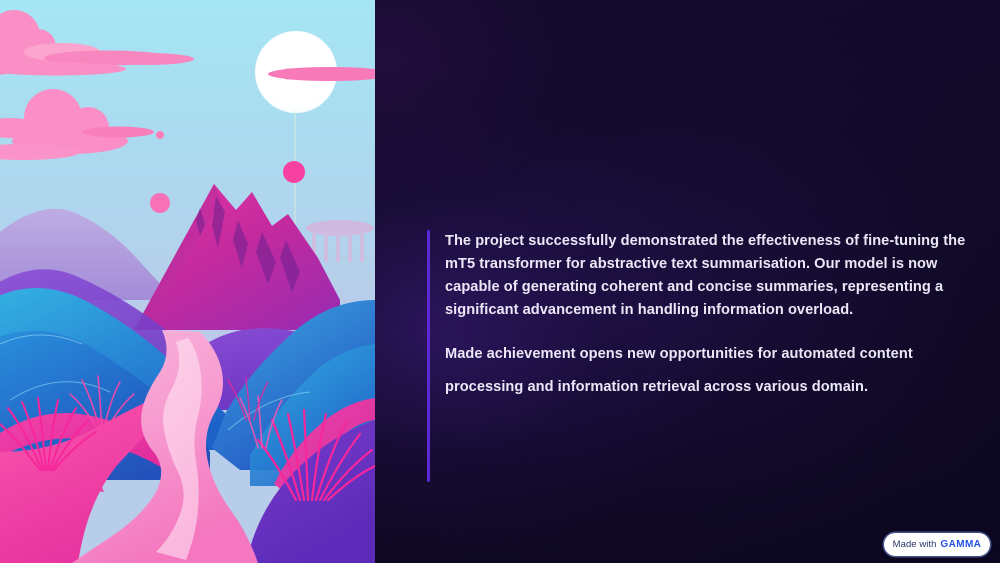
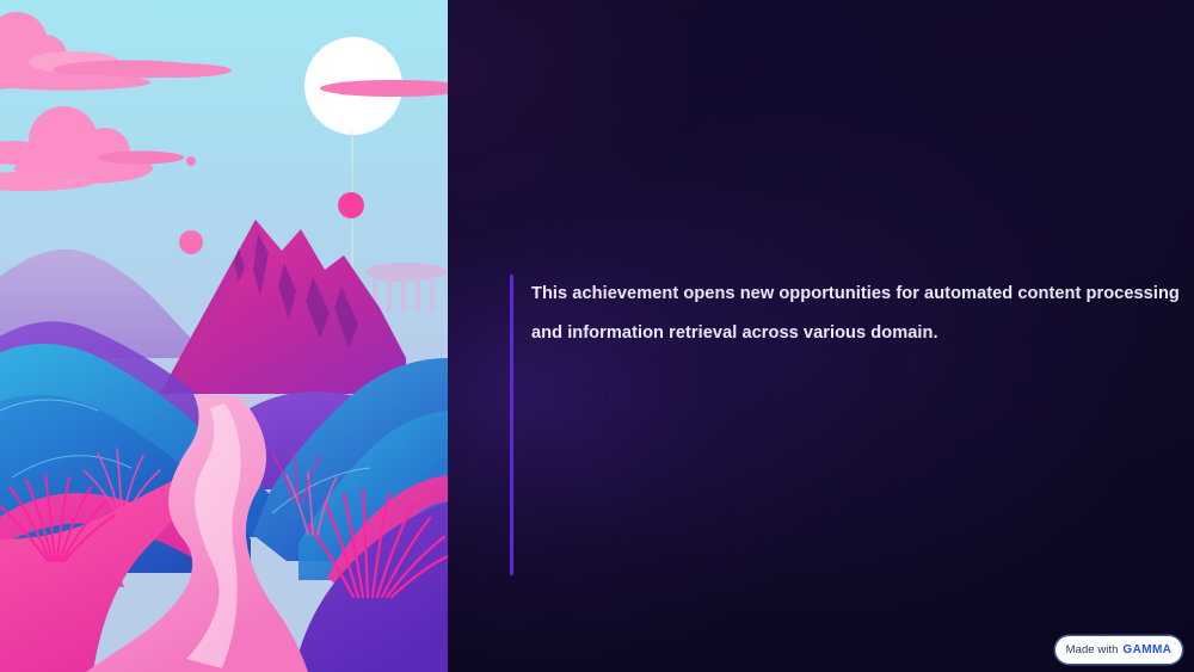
- The project successfully demonstrated the effectiveness of fine-tuning the mT5 transformer for abstractive text summarisation. Our model is now capable of generating coherent and concise summaries, representing a significant advancement in handling information overload.
- Made achievement opens new opportunities for automated content processing and information retrieval across various domain.
+ This achievement opens new opportunities for automated content processing and information retrieval across various domain.
  Made with
  GAMMA
